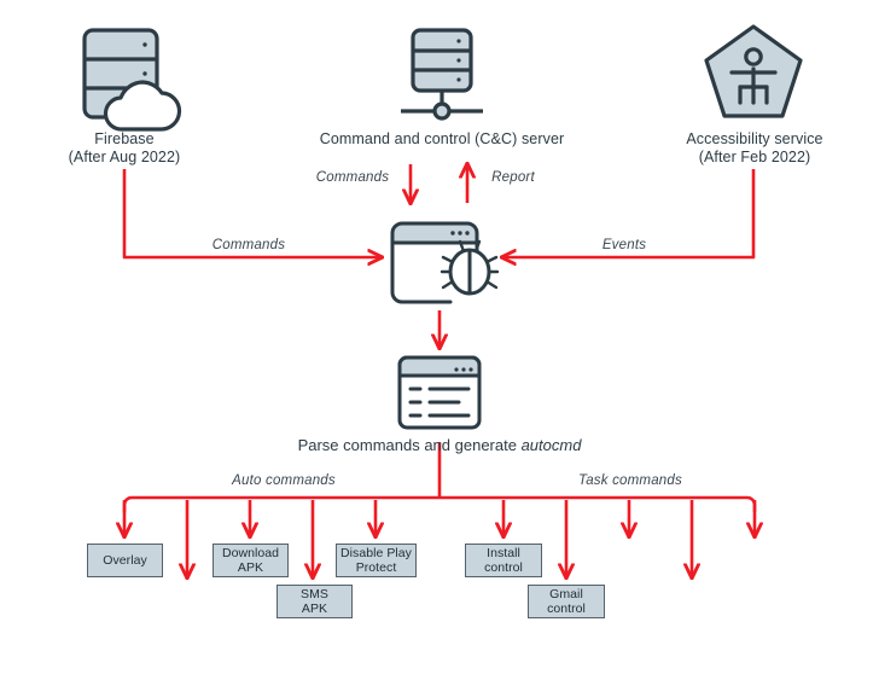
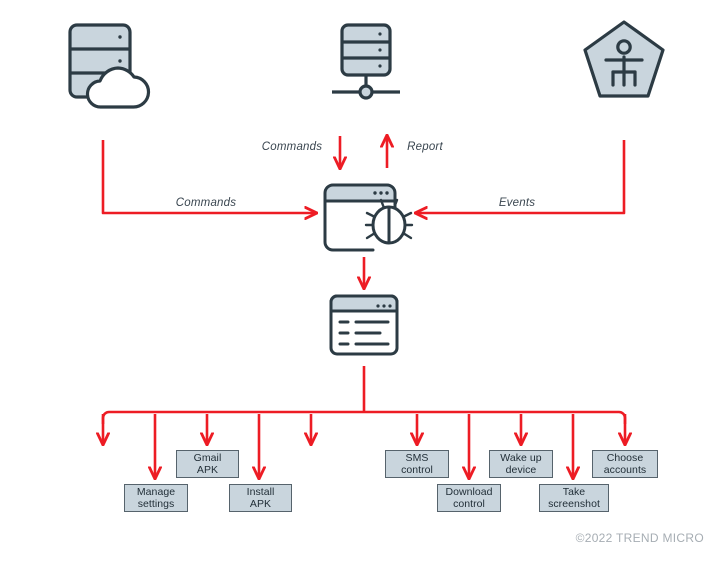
- Firebase
- (After Aug 2022)
- Command and control (C&C) server
- Accessibility service
- (After Feb 2022)
  Commands
  Report
  Commands
  Events
- Parse commands and generate autocmd
- Auto commands
- Task commands
- Overlay
- Download
+ Gmail
  APK
- Disable Play
- Protect
- Install
+ SMS
  control
+ Wake up
+ device
+ Choose
+ accounts
+ Manage
+ settings
- SMS
+ Install
  APK
- Gmail
+ Download
  control
+ Take
+ screenshot
+ ©2022 TREND MICRO
